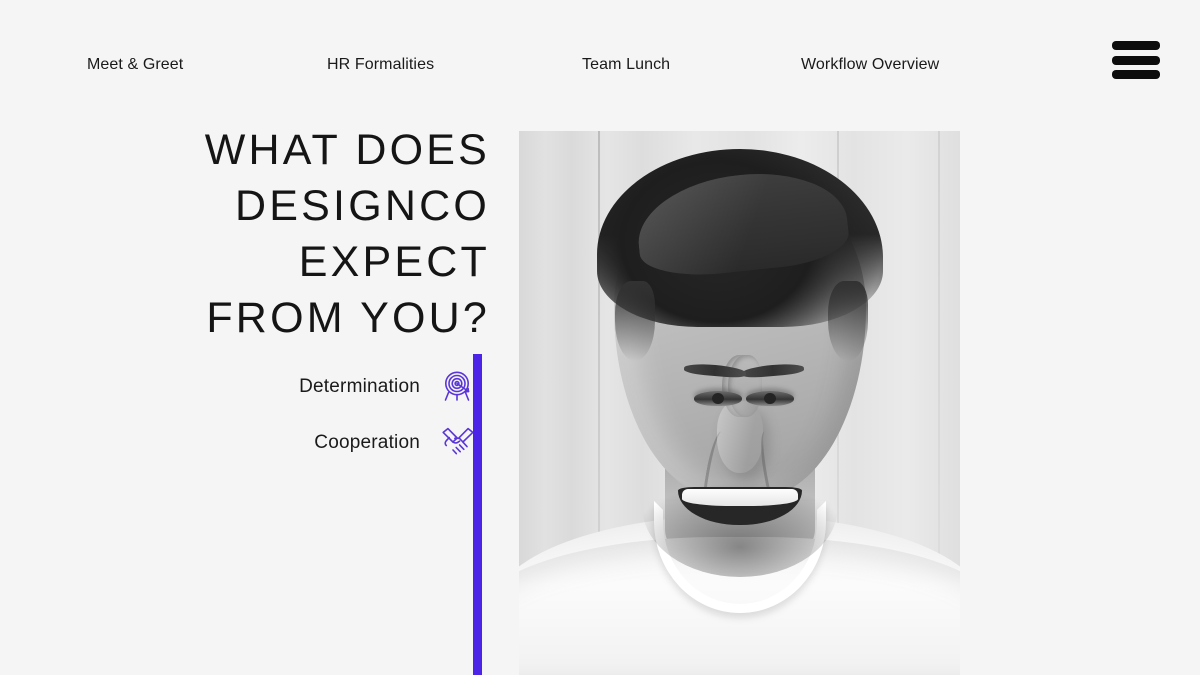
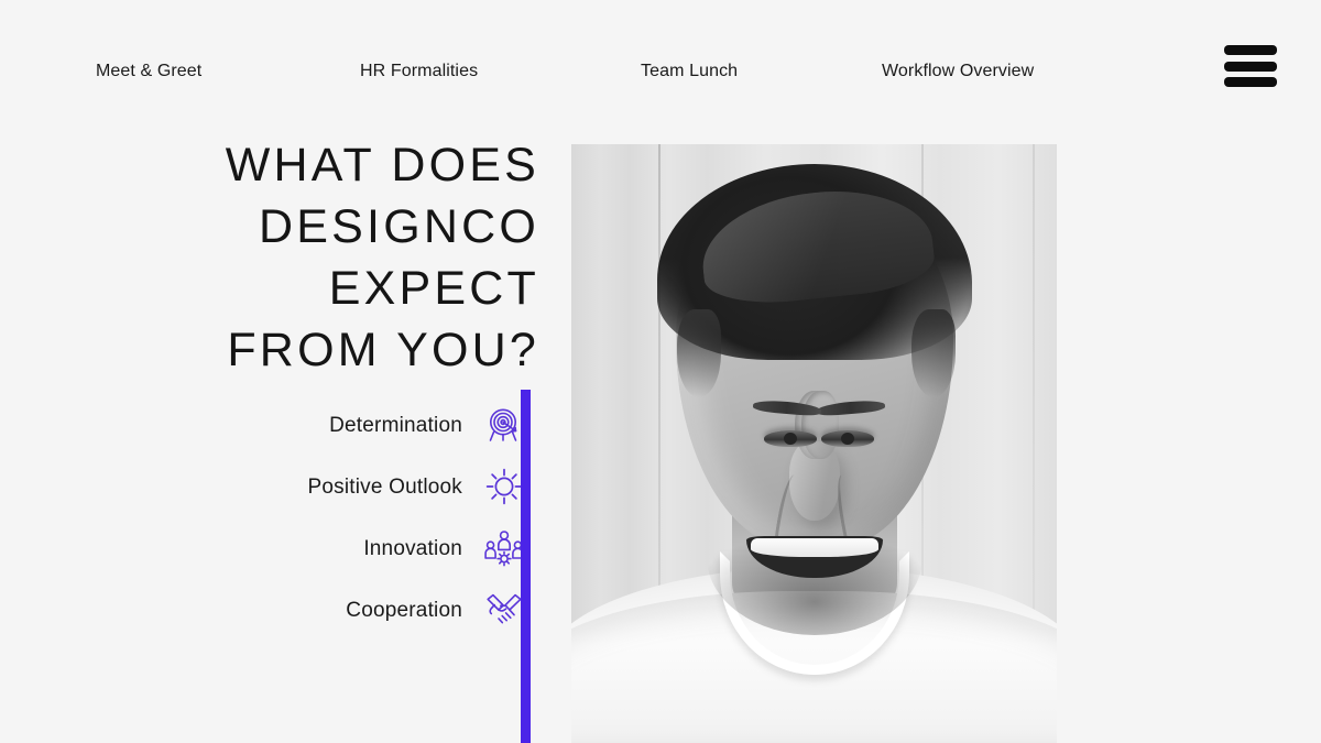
  Meet & Greet
  HR Formalities
  Team Lunch
  Workflow Overview
  WHAT DOES
  DESIGNCO
  EXPECT
  FROM YOU?
  Determination
+ Positive Outlook
+ Innovation
  Cooperation
